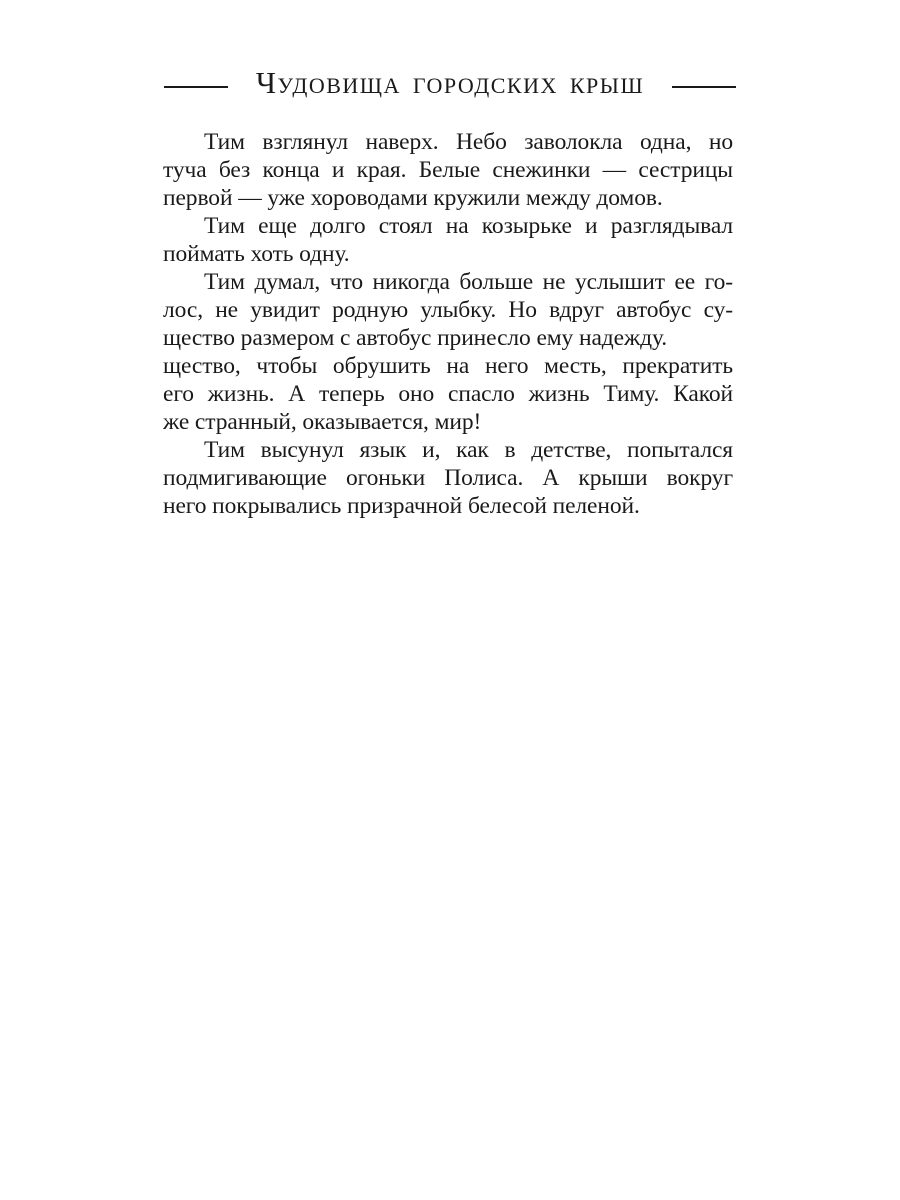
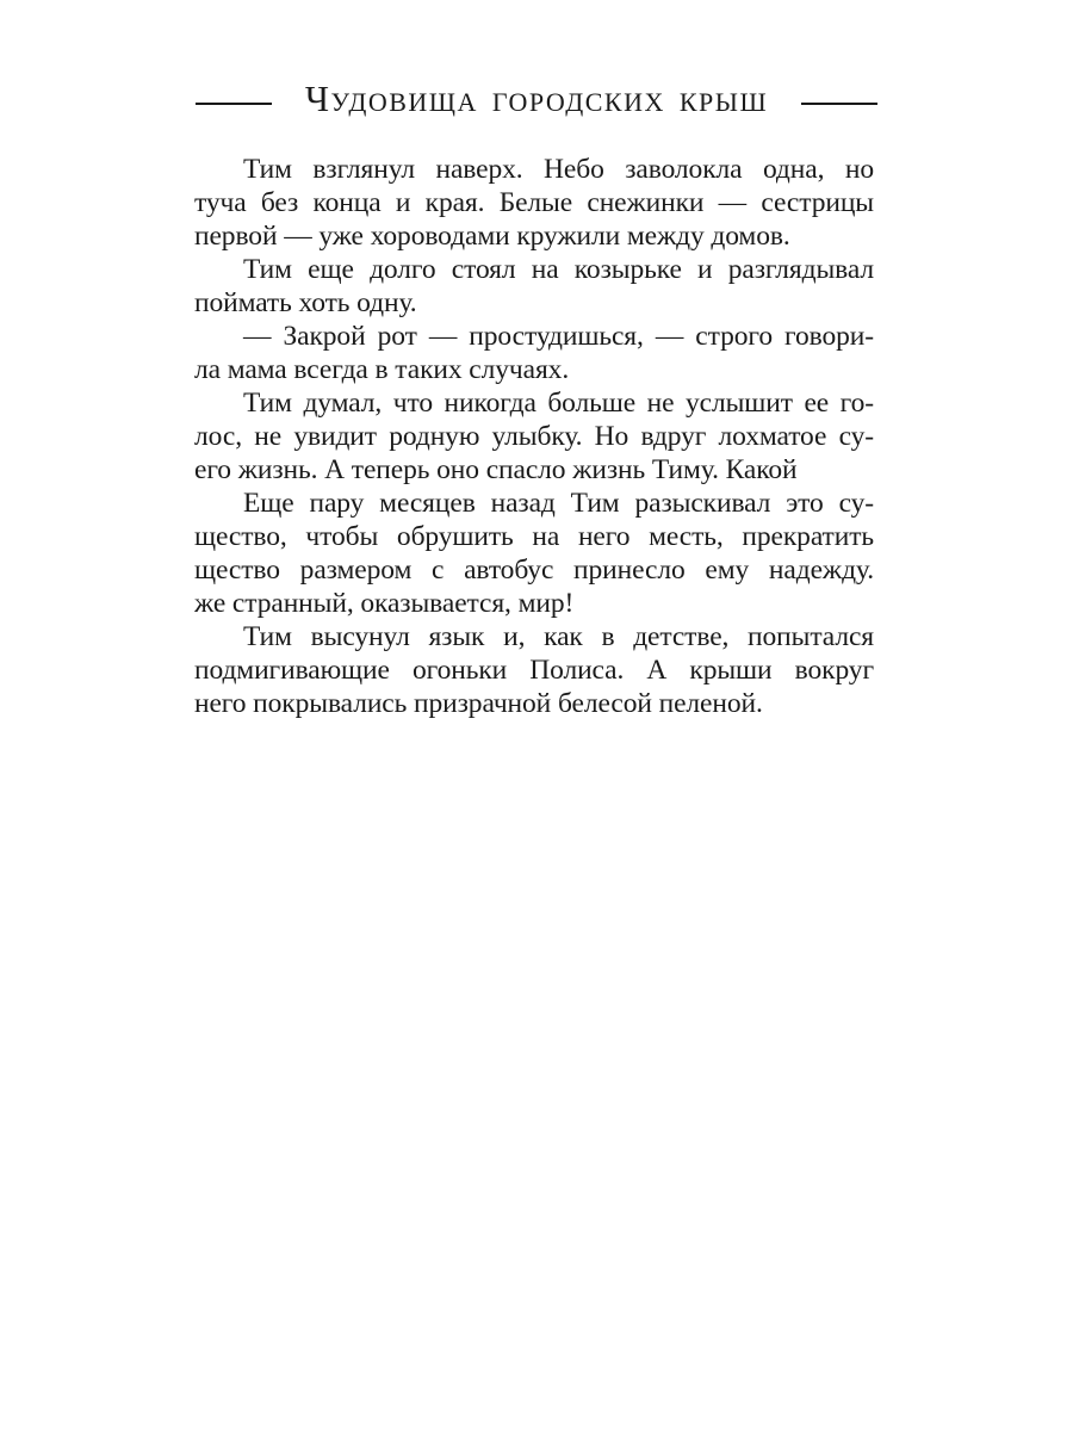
  ЧУДОВИЩА ГОРОДСКИХ КРЫШ
  Тим взглянул наверх. Небо заволокла одна, но
  туча без конца и края. Белые снежинки — сестрицы
  первой — уже хороводами кружили между домов.
  Тим еще долго стоял на козырьке и разглядывал
  поймать хоть одну.
+ — Закрой рот — простудишься, — строго говори-
+ ла мама всегда в таких случаях.
  Тим думал, что никогда больше не услышит ее го-
- лос, не увидит родную улыбку. Но вдруг автобус су-
+ лос, не увидит родную улыбку. Но вдруг лохматое су-
- щество размером с автобус принесло ему надежду.
+ его жизнь. А теперь оно спасло жизнь Тиму. Какой
+ Еще пару месяцев назад Тим разыскивал это су-
  щество, чтобы обрушить на него месть, прекратить
- его жизнь. А теперь оно спасло жизнь Тиму. Какой
+ щество размером с автобус принесло ему надежду.
  же странный, оказывается, мир!
  Тим высунул язык и, как в детстве, попытался
  подмигивающие огоньки Полиса. А крыши вокруг
  него покрывались призрачной белесой пеленой.
